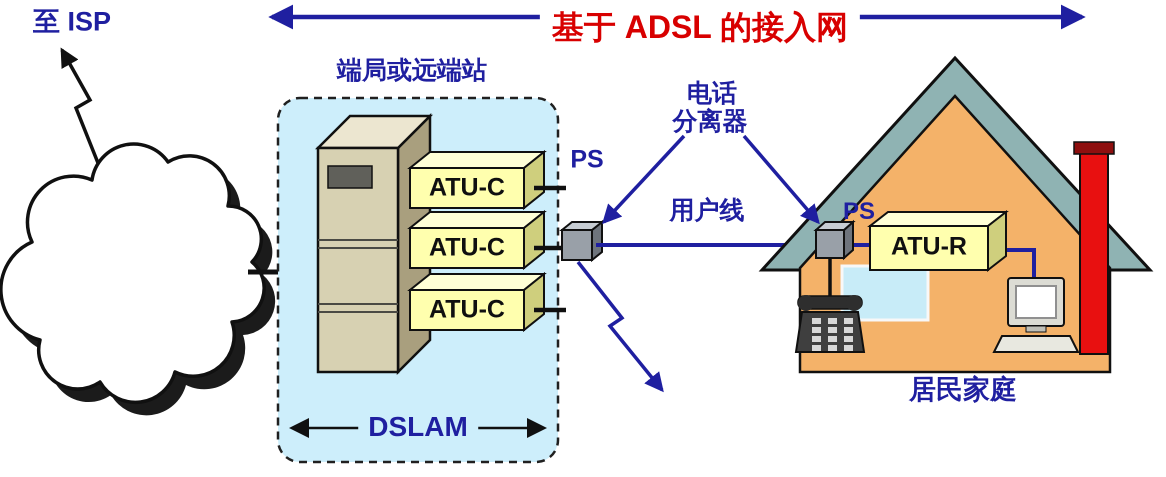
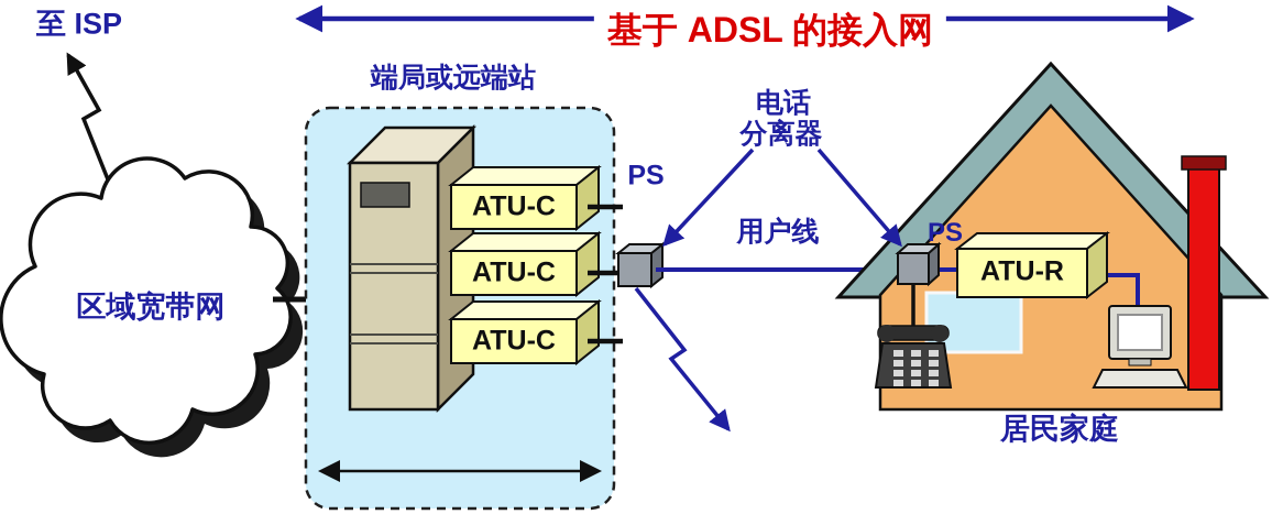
  基于 ADSL 的接入网
  至 ISP
+ 区域宽带网
  端局或远端站
- DSLAM
  ATU-C
  ATU-C
  ATU-C
  PS
  电话
  分离器
  用户线
  PS
  ATU-R
  居民家庭
